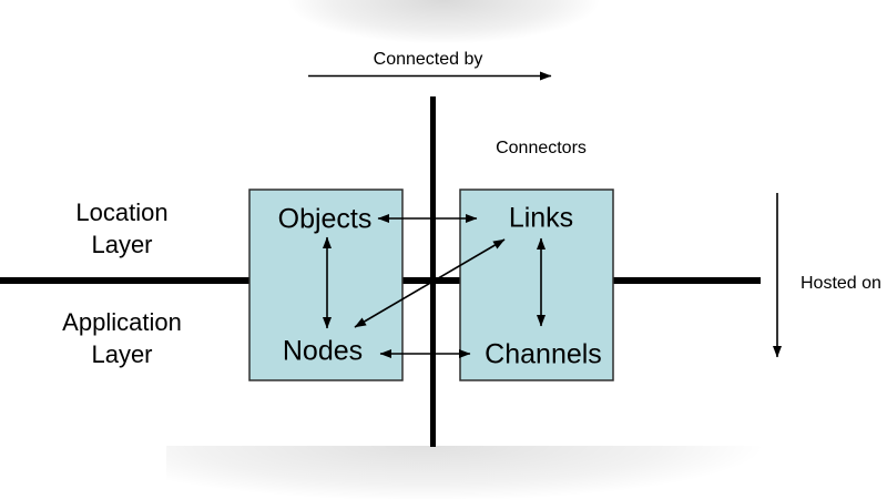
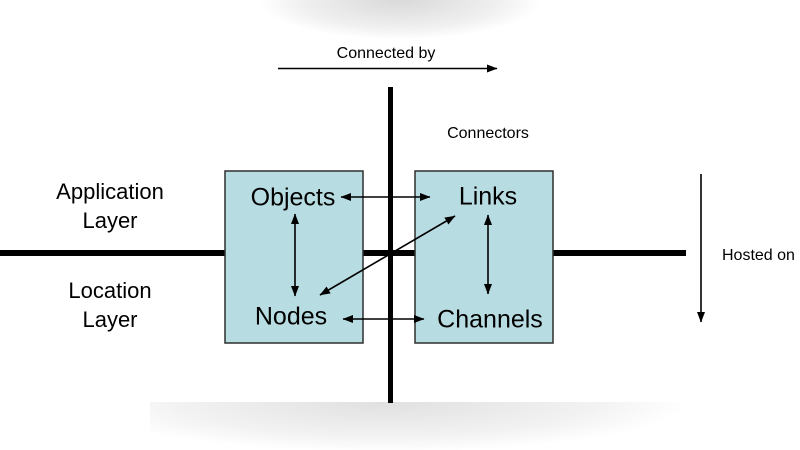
  Connected by
  Hosted on
  Connectors
- Location
+ Application
  Layer
- Application
+ Location
  Layer
  Objects
  Links
  Nodes
  Channels
